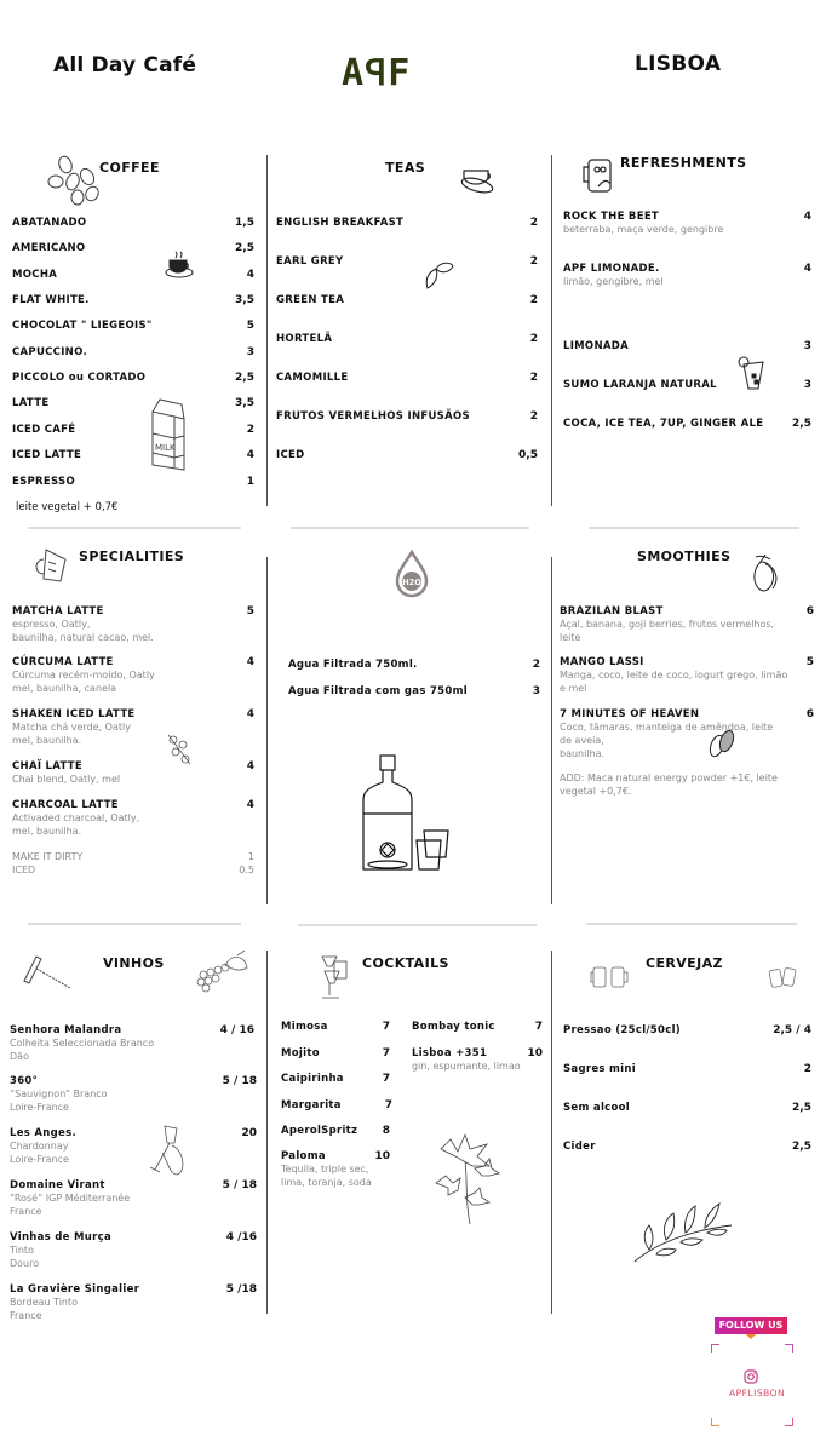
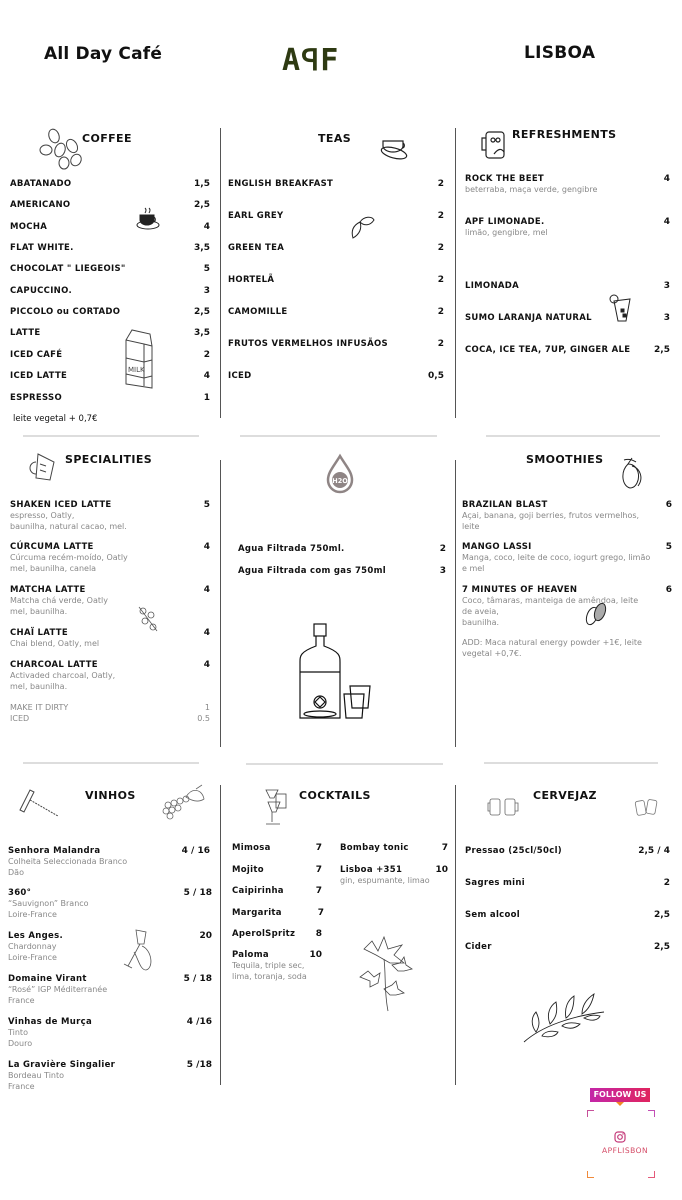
  All Day Café
  AꟼF
  LISBOA
  COFFEE
  ABATANADO
  1,5
  AMERICANO
  2,5
  MOCHA
  4
  FLAT WHITE.
  3,5
  CHOCOLAT " LIEGEOIS"
  5
  CAPUCCINO.
  3
  PICCOLO ou CORTADO
  2,5
  LATTE
  3,5
  ICED CAFÉ
  2
  ICED LATTE
  4
  ESPRESSO
  1
  leite vegetal + 0,7€
  MILK
  TEAS
  ENGLISH BREAKFAST
  2
  EARL GREY
  2
  GREEN TEA
  2
  HORTELÃ
  2
  CAMOMILLE
  2
  FRUTOS VERMELHOS INFUSÃOS
  2
  ICED
  0,5
  REFRESHMENTS
  ROCK THE BEET
  4
  beterraba, maça verde, gengibre
  APF LIMONADE.
  4
  limão, gengibre, mel
  LIMONADA
  3
  SUMO LARANJA NATURAL
  3
  COCA, ICE TEA, 7UP, GINGER ALE
  2,5
  SPECIALITIES
- MATCHA LATTE
+ SHAKEN ICED LATTE
  5
  espresso, Oatly,
  baunilha, natural cacao, mel.
  CÚRCUMA LATTE
  4
  Cúrcuma recém-moído, Oatly
  mel, baunilha, canela
- SHAKEN ICED LATTE
+ MATCHA LATTE
  4
  Matcha chá verde, Oatly
  mel, baunilha.
  CHAÏ LATTE
  4
  Chai blend, Oatly, mel
  CHARCOAL LATTE
  4
  Activaded charcoal, Oatly,
  mel, baunilha.
  MAKE IT DIRTY
  1
  ICED
  0.5
  H2O
  Agua Filtrada 750ml.
  2
  Agua Filtrada com gas 750ml
  3
  SMOOTHIES
  BRAZILAN BLAST
  6
  Açai, banana, goji berries, frutos vermelhos,
  leite
  MANGO LASSI
  5
  Manga, coco, leite de coco, iogurt grego, limão
  e mel
  7 MINUTES OF HEAVEN
  6
  Coco, tâmaras, manteiga de amêndoa, leite
  de aveia,
  baunilha.
  ADD: Maca natural energy powder +1€, leite
  vegetal +0,7€.
  VINHOS
  Senhora Malandra
  4 / 16
  Colheita Seleccionada Branco
  Dão
  360°
  5 / 18
  “Sauvignon” Branco
  Loire-France
  Les Anges.
  20
  Chardonnay
  Loire-France
  Domaine Virant
  5 / 18
  “Rosé” IGP Méditerranée
  France
  Vinhas de Murça
  4 /16
  Tinto
  Douro
  La Gravière Singalier
  5 /18
  Bordeau Tinto
  France
  COCKTAILS
  Mimosa
  7
  Mojito
  7
  Caipirinha
  7
  Margarita
  7
  AperolSpritz
  8
  Paloma
  10
  Tequila, triple sec,
  lima, toranja, soda
  Bombay tonic
  7
  Lisboa +351
  10
  gin, espumante, limao
  CERVEJAZ
  Pressao (25cl/50cl)
  2,5 / 4
  Sagres mini
  2
  Sem alcool
  2,5
  Cider
  2,5
  FOLLOW US
  APFLISBON
